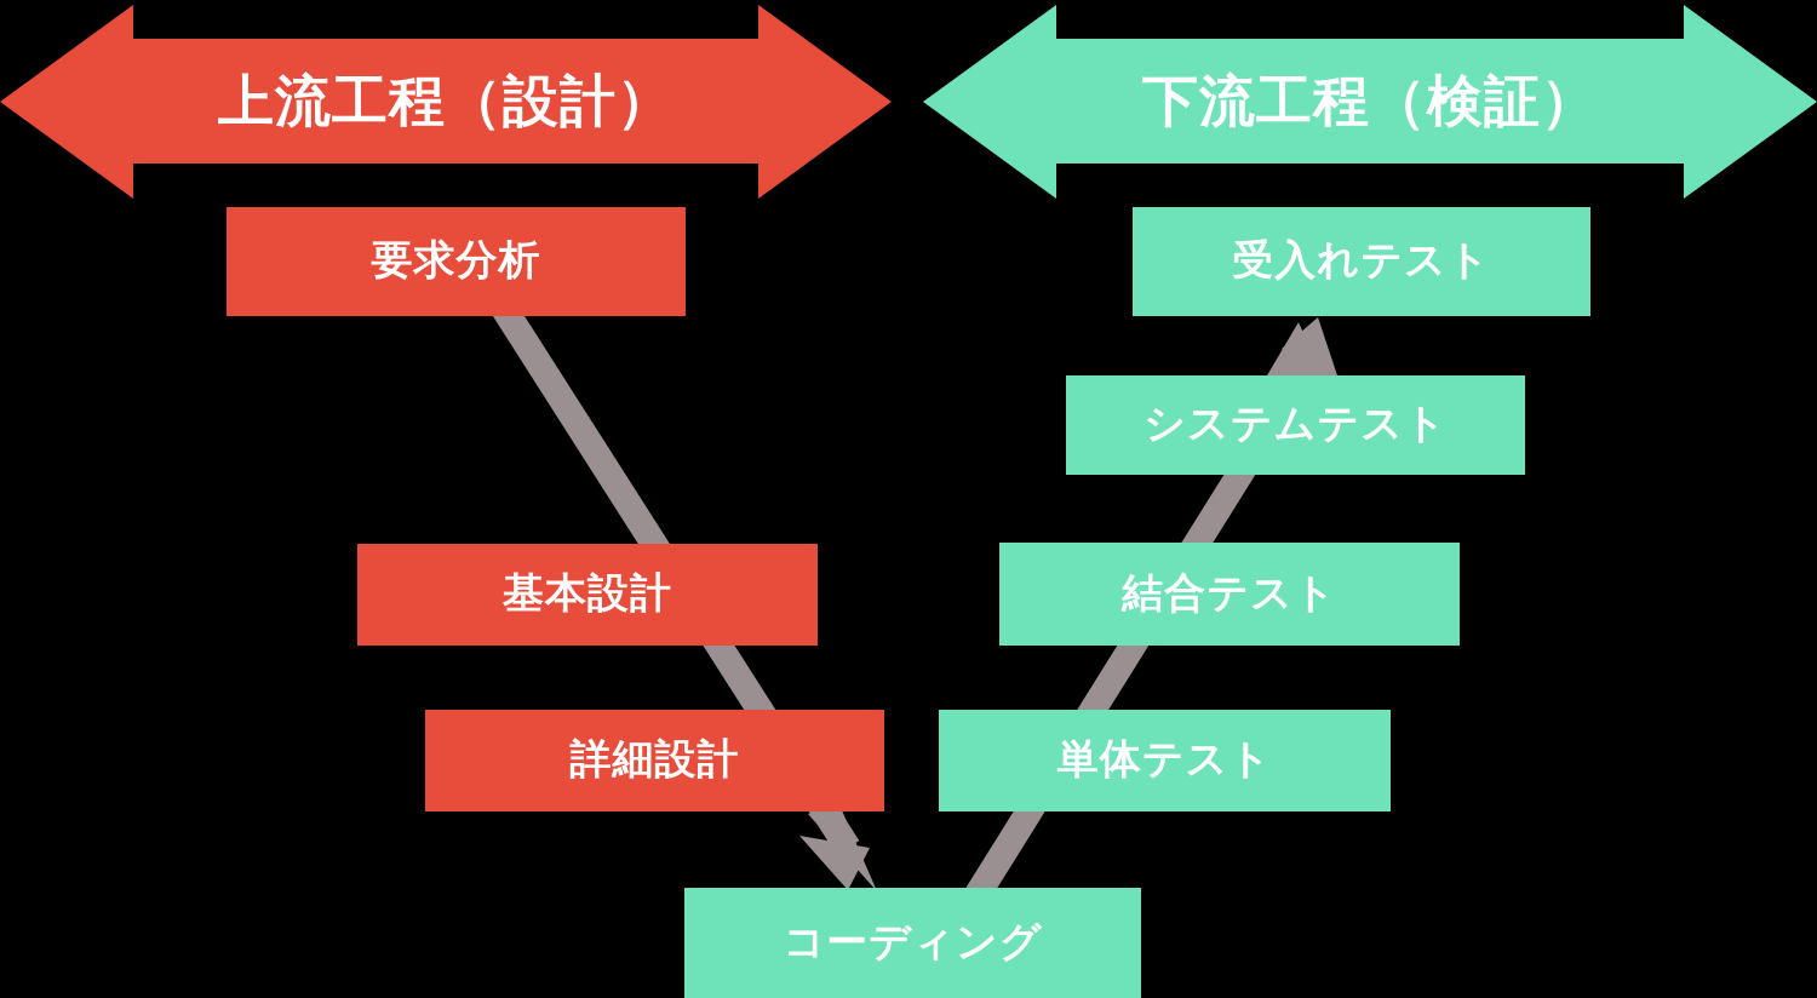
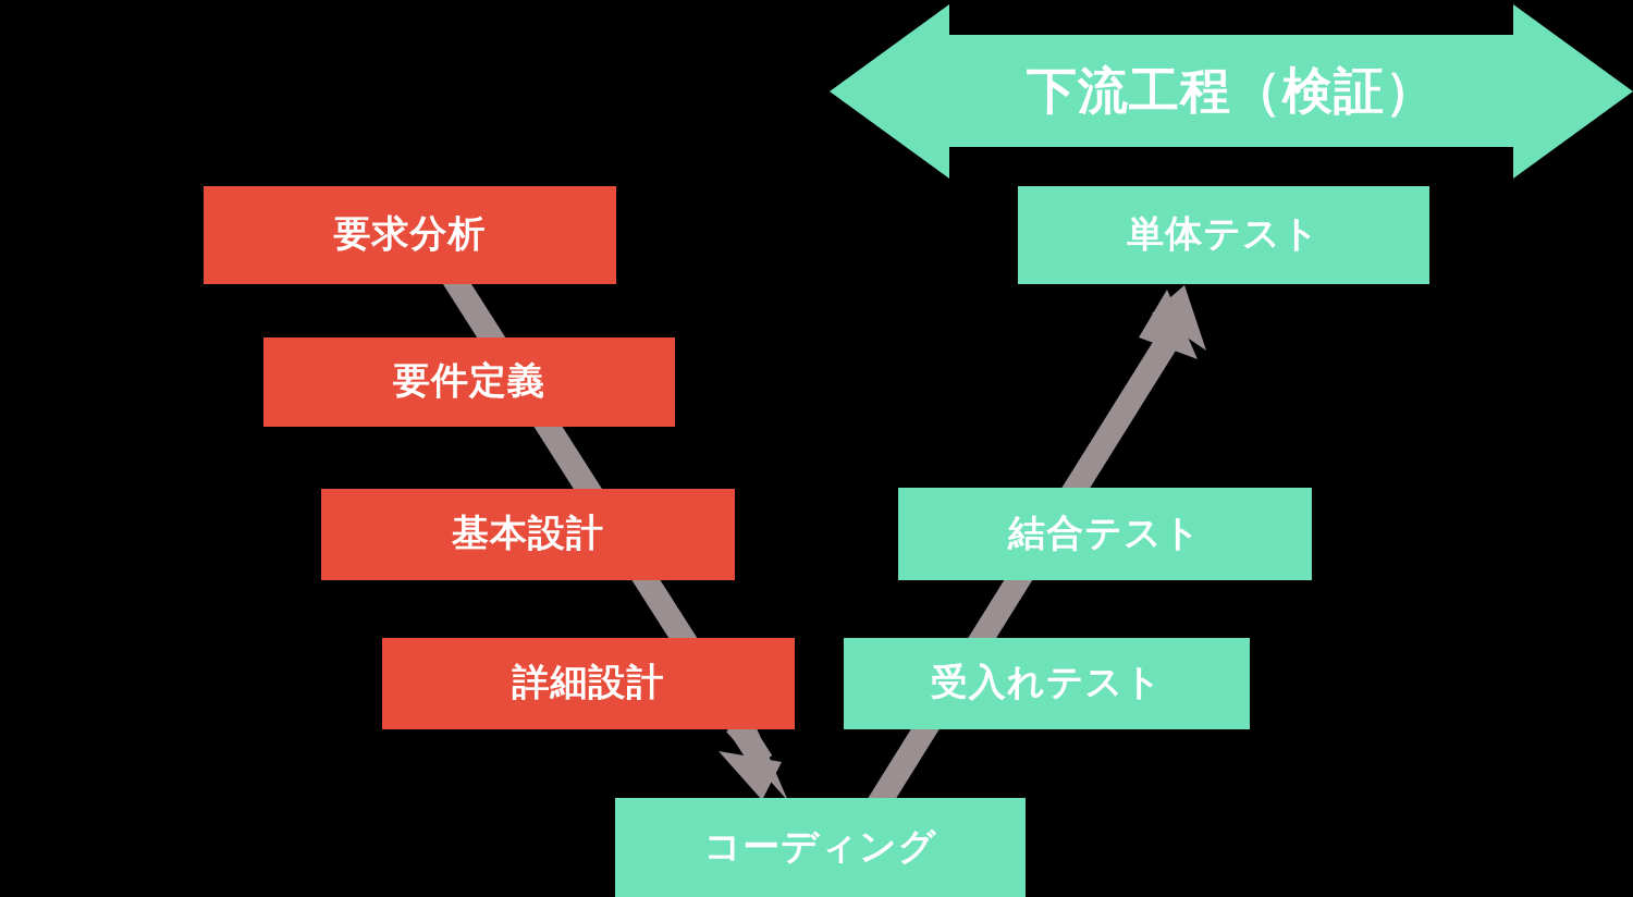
- 上流工程（設計）
  下流工程（検証）
  要求分析
+ 要件定義
  基本設計
  詳細設計
- 受入れテスト
+ 単体テスト
- システムテスト
  結合テスト
- 単体テスト
+ 受入れテスト
  コーディング
